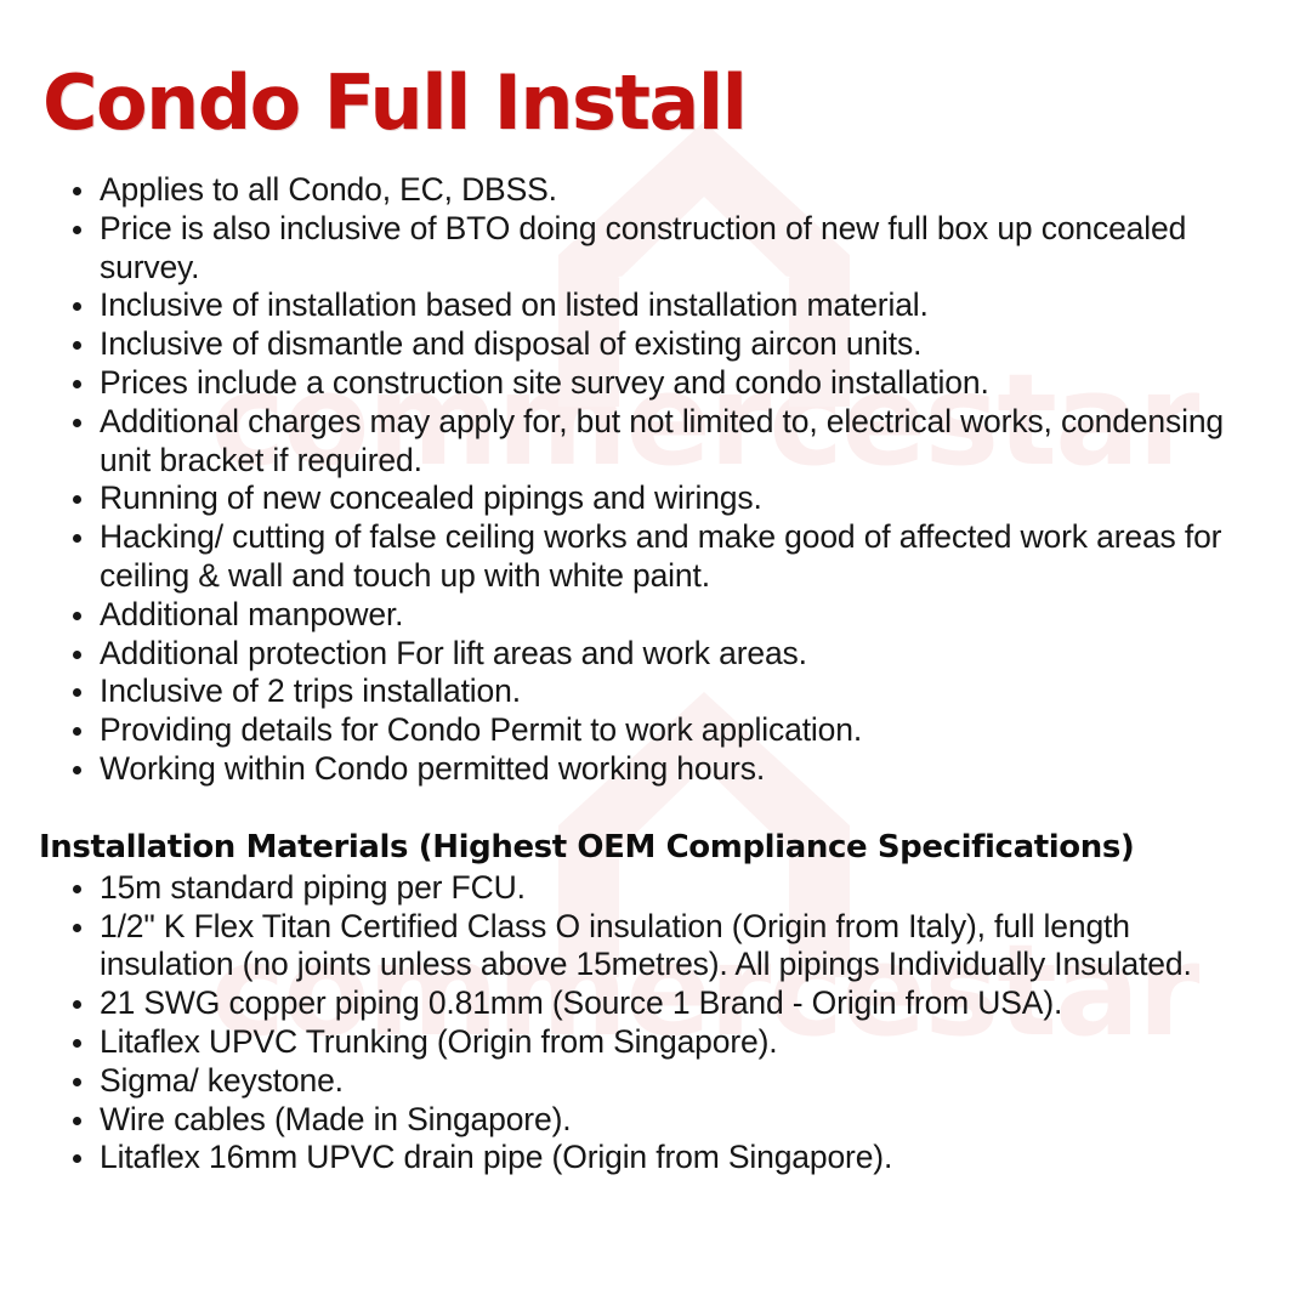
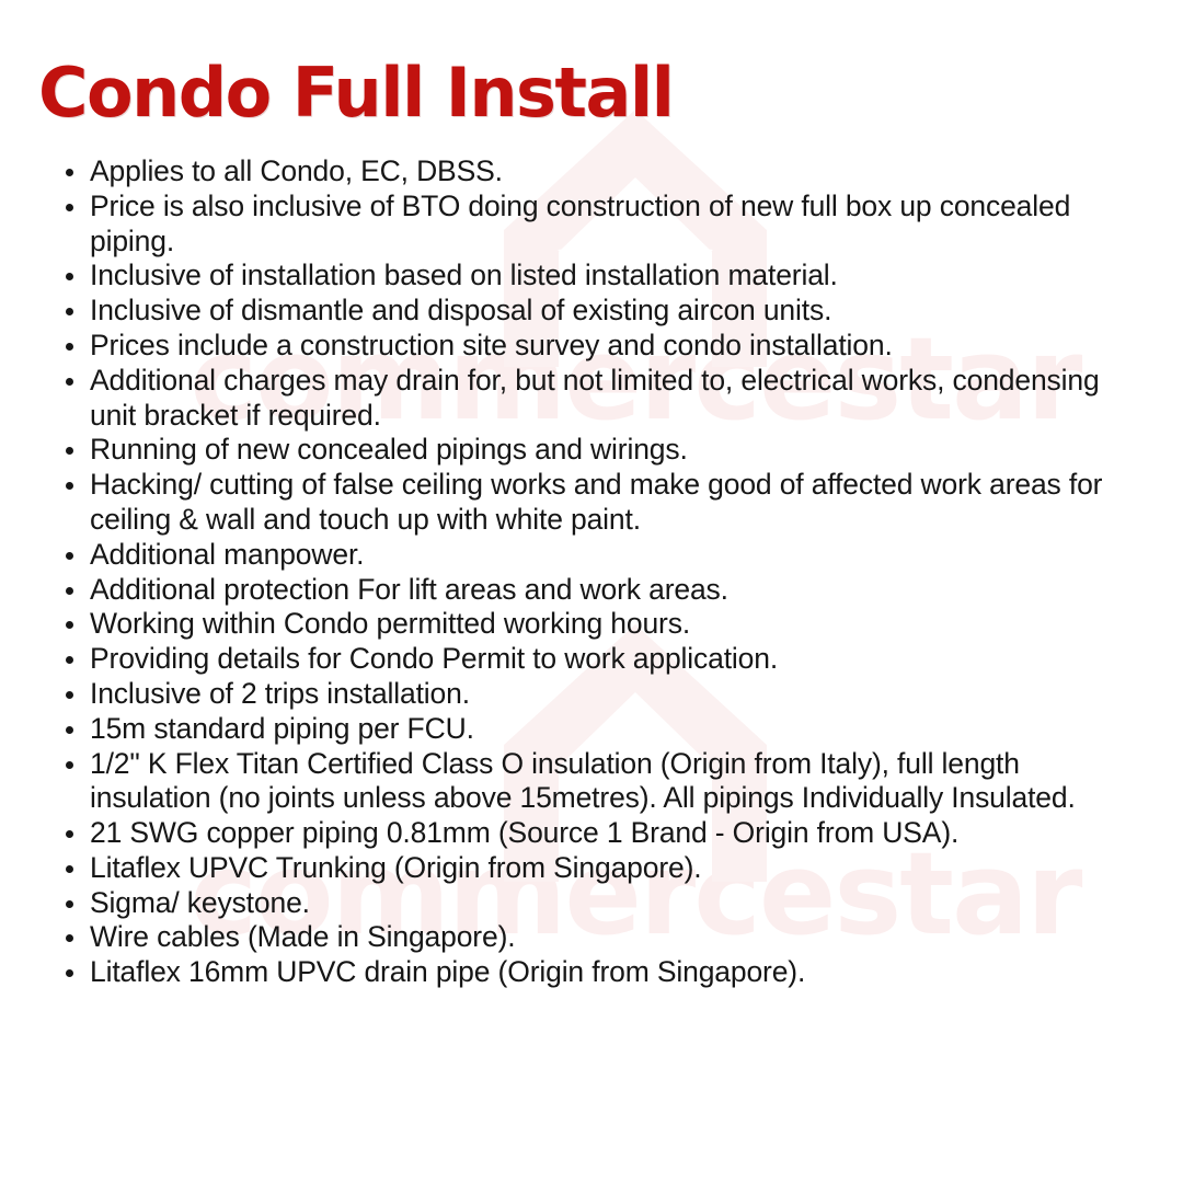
  Condo Full Install
  Applies to all Condo, EC, DBSS.
- Price is also inclusive of BTO doing construction of new full box up concealed survey.
+ Price is also inclusive of BTO doing construction of new full box up concealed piping.
  Inclusive of installation based on listed installation material.
  Inclusive of dismantle and disposal of existing aircon units.
  Prices include a construction site survey and condo installation.
- Additional charges may apply for, but not limited to, electrical works, condensing unit bracket if required.
+ Additional charges may drain for, but not limited to, electrical works, condensing unit bracket if required.
  Running of new concealed pipings and wirings.
  Hacking/ cutting of false ceiling works and make good of affected work areas for ceiling & wall and touch up with white paint.
  Additional manpower.
  Additional protection For lift areas and work areas.
- Inclusive of 2 trips installation.
+ Working within Condo permitted working hours.
  Providing details for Condo Permit to work application.
- Working within Condo permitted working hours.
+ Inclusive of 2 trips installation.
- Installation Materials (Highest OEM Compliance Specifications)
  15m standard piping per FCU.
  1/2" K Flex Titan Certified Class O insulation (Origin from Italy), full length insulation (no joints unless above 15metres). All pipings Individually Insulated.
  21 SWG copper piping 0.81mm (Source 1 Brand - Origin from USA).
  Litaflex UPVC Trunking (Origin from Singapore).
  Sigma/ keystone.
  Wire cables (Made in Singapore).
  Litaflex 16mm UPVC drain pipe (Origin from Singapore).
